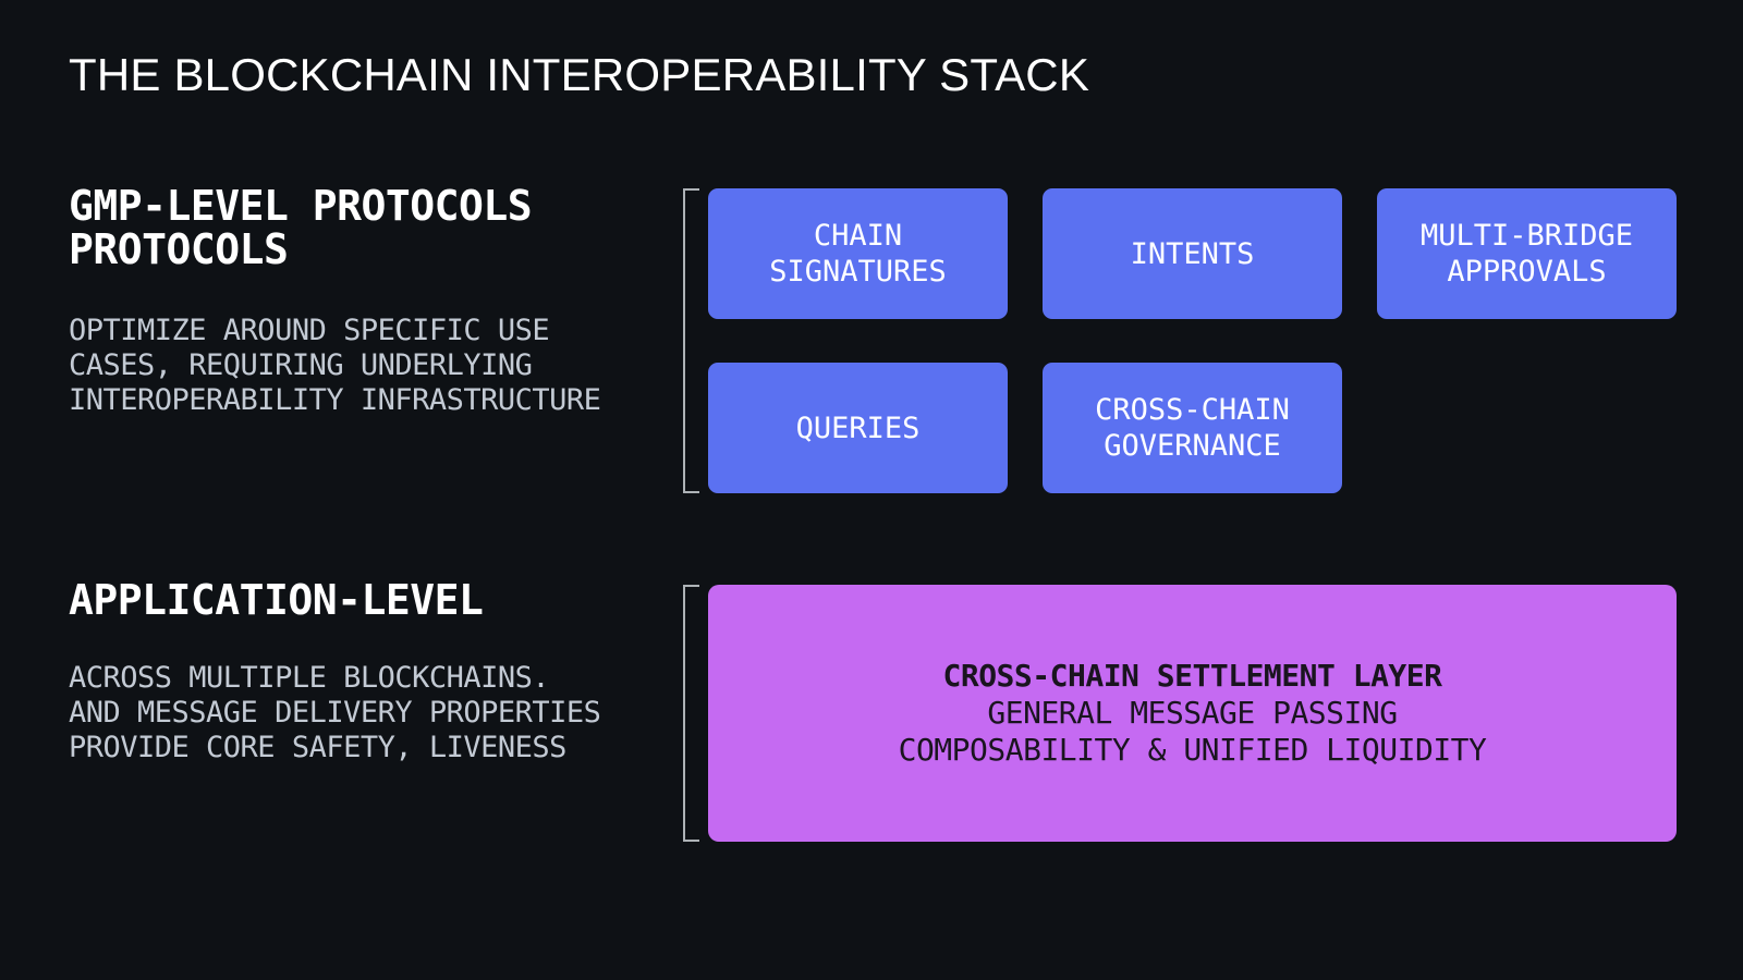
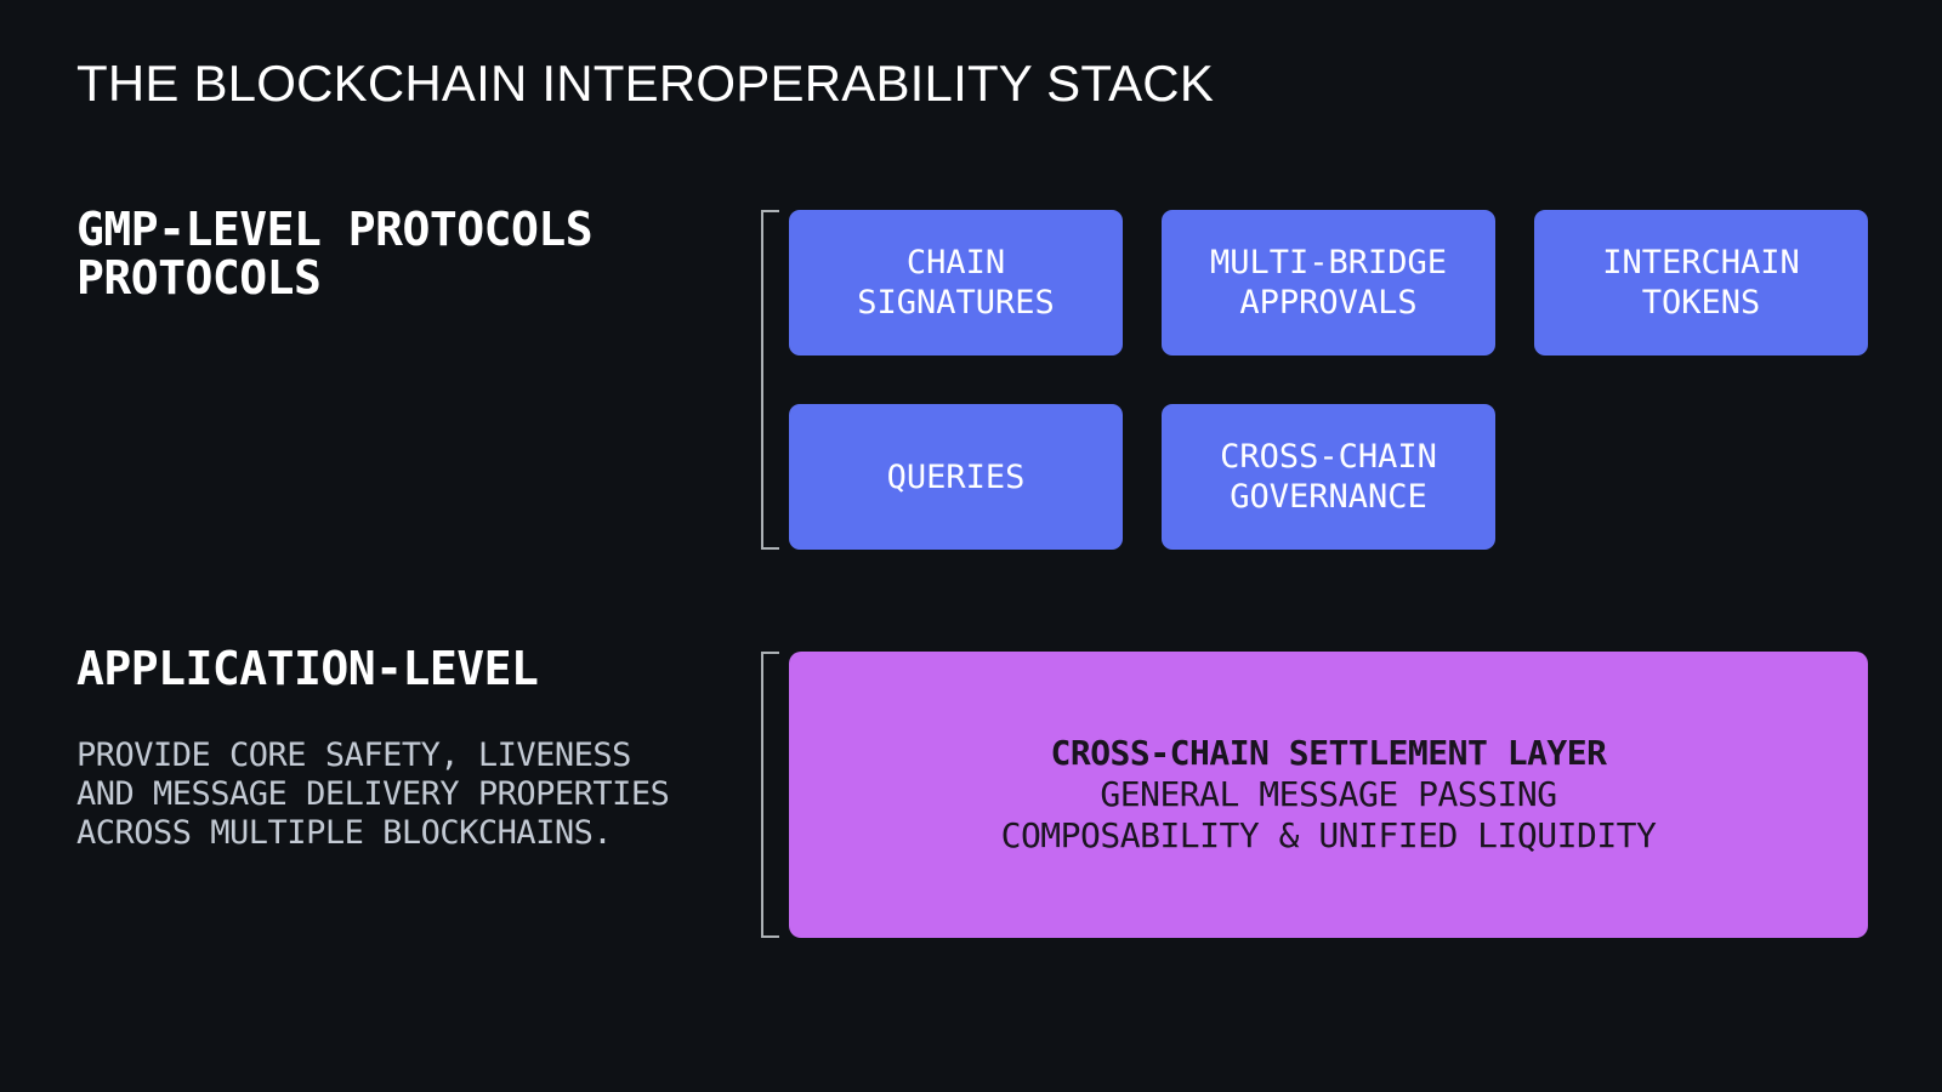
  THE BLOCKCHAIN INTEROPERABILITY STACK
  GMP-LEVEL PROTOCOLS
  PROTOCOLS
- OPTIMIZE AROUND SPECIFIC USE
- CASES, REQUIRING UNDERLYING
- INTEROPERABILITY INFRASTRUCTURE
  CHAIN SIGNATURES
- INTENTS
  MULTI-BRIDGE APPROVALS
+ INTERCHAIN TOKENS
  QUERIES
  CROSS-CHAIN GOVERNANCE
  APPLICATION-LEVEL
- ACROSS MULTIPLE BLOCKCHAINS.
+ PROVIDE CORE SAFETY, LIVENESS
  AND MESSAGE DELIVERY PROPERTIES
- PROVIDE CORE SAFETY, LIVENESS
+ ACROSS MULTIPLE BLOCKCHAINS.
  CROSS-CHAIN SETTLEMENT LAYER
  GENERAL MESSAGE PASSING
  COMPOSABILITY & UNIFIED LIQUIDITY
